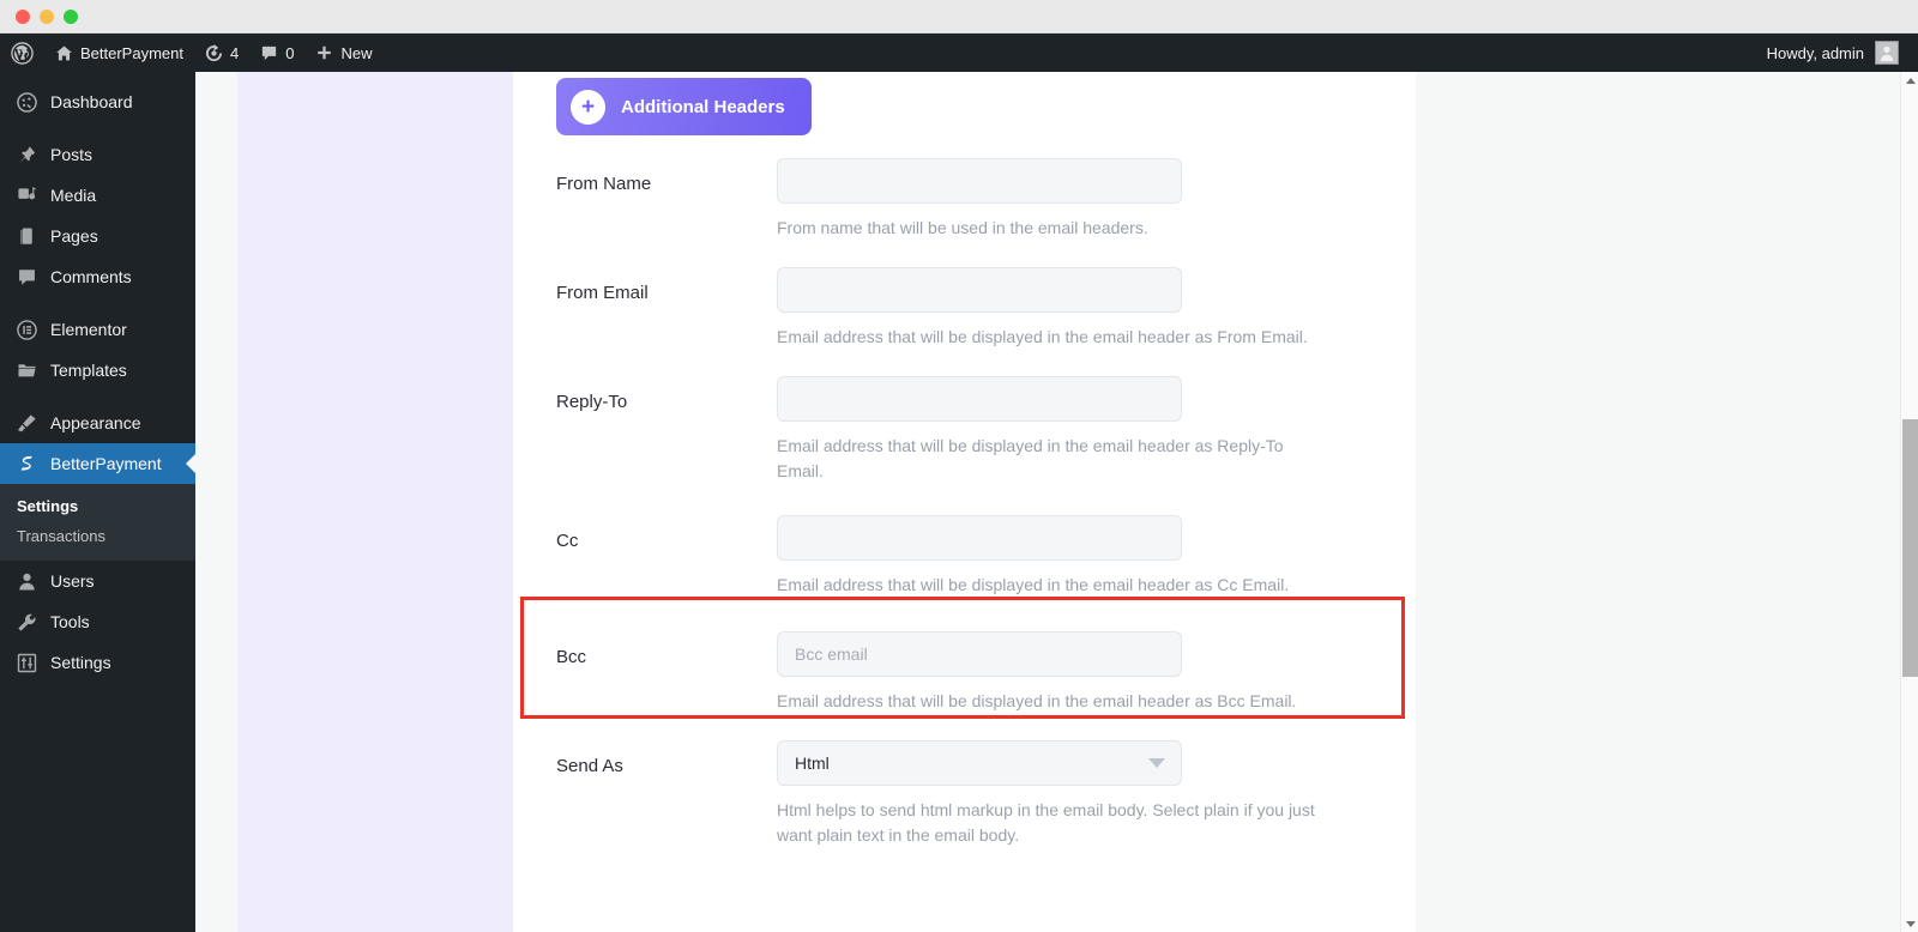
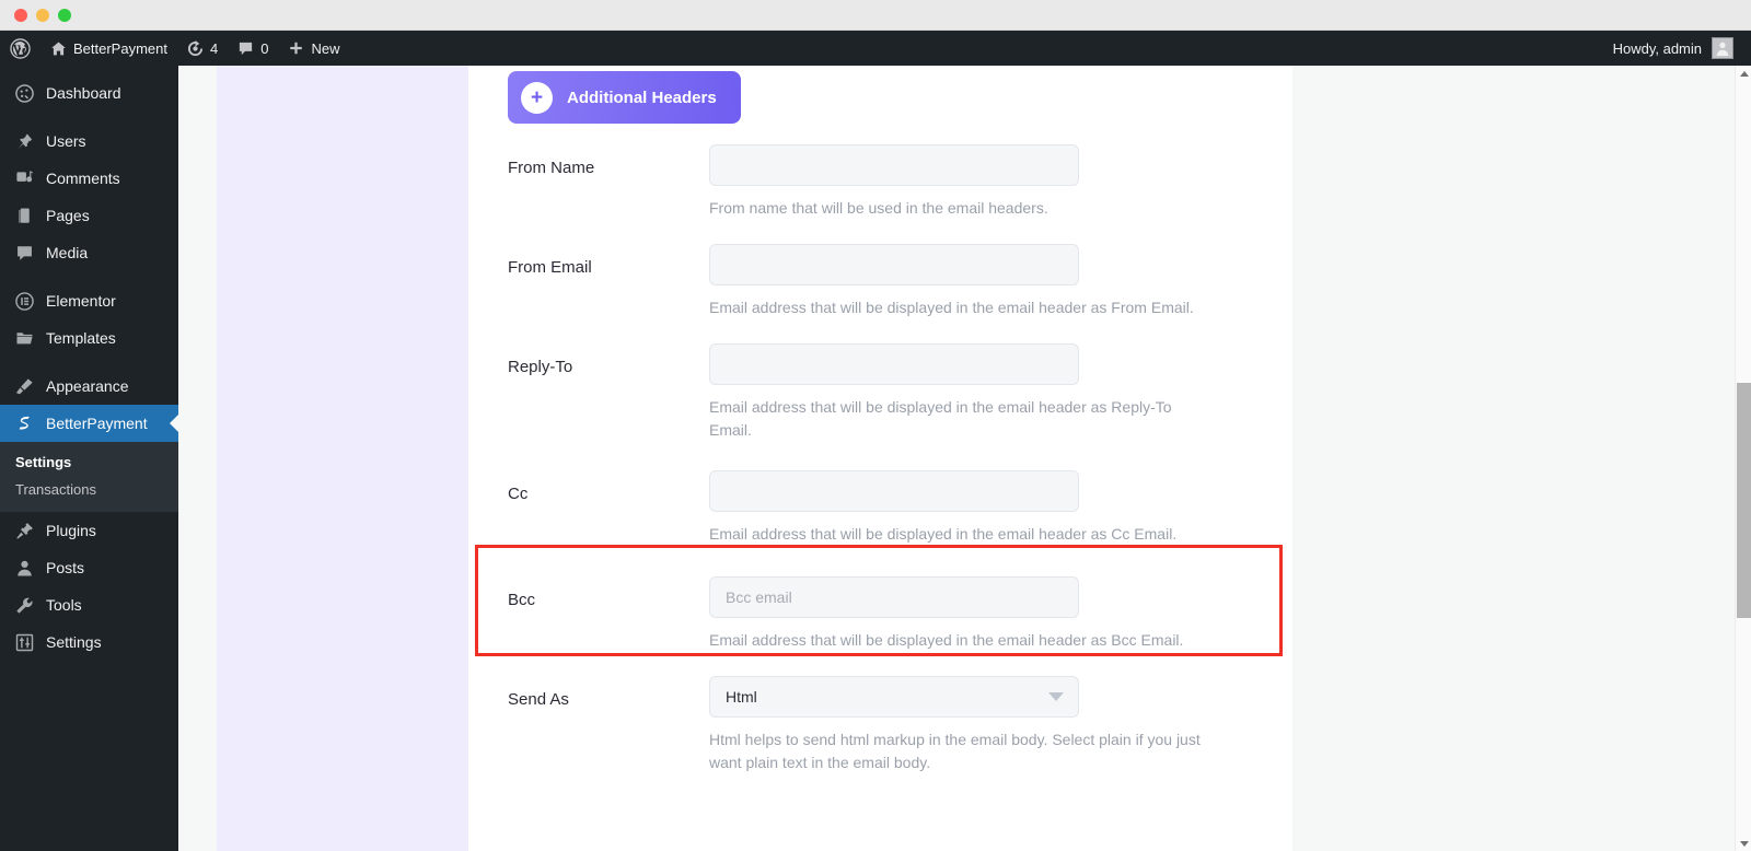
  BetterPayment
  4
  0
  New
  Howdy, admin
  Dashboard
- Posts
+ Users
- Media
+ Comments
  Pages
- Comments
+ Media
  Elementor
  Templates
  Appearance
  BetterPayment
  Settings
  Transactions
+ Plugins
- Users
+ Posts
  Tools
  Settings
  +
  Additional Headers
  From Name
  From name that will be used in the email headers.
  From Email
  Email address that will be displayed in the email header as From Email.
  Reply-To
  Email address that will be displayed in the email header as Reply-To Email.
  Cc
  Email address that will be displayed in the email header as Cc Email.
  Bcc
  Bcc email
  Email address that will be displayed in the email header as Bcc Email.
  Send As
  Html
  Html helps to send html markup in the email body. Select plain if you just want plain text in the email body.
